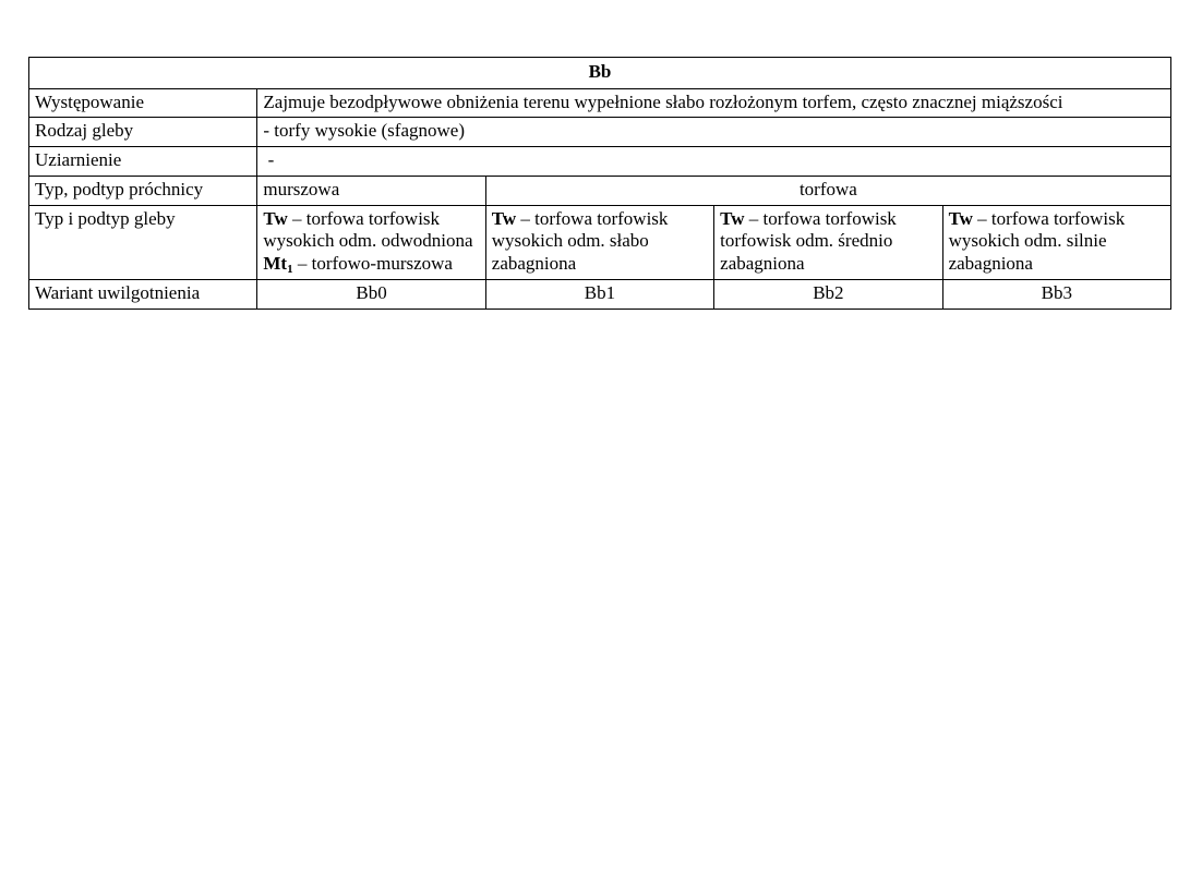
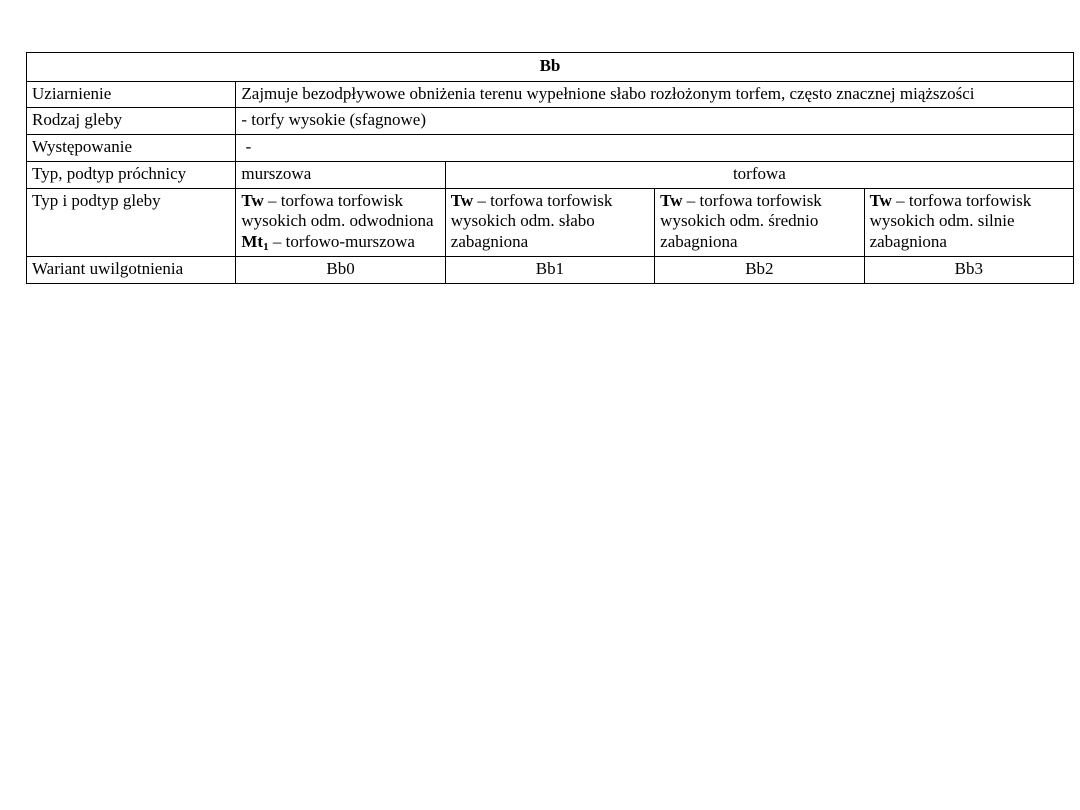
  Bb
- Występowanie	Zajmuje bezodpływowe obniżenia terenu wypełnione słabo rozłożonym torfem, często znacznej miąższości
+ Uziarnienie	Zajmuje bezodpływowe obniżenia terenu wypełnione słabo rozłożonym torfem, często znacznej miąższości
  Rodzaj gleby	- torfy wysokie (sfagnowe)
- Uziarnienie	-
+ Występowanie	-
  Typ, podtyp próchnicy	murszowa	torfowa
- Typ i podtyp gleby	Tw – torfowa torfowisk wysokich odm. odwodniona Mt1 – torfowo-murszowa	Tw – torfowa torfowisk wysokich odm. słabo zabagniona	Tw – torfowa torfowisk torfowisk odm. średnio zabagniona	Tw – torfowa torfowisk wysokich odm. silnie zabagniona
+ Typ i podtyp gleby	Tw – torfowa torfowisk wysokich odm. odwodniona Mt1 – torfowo-murszowa	Tw – torfowa torfowisk wysokich odm. słabo zabagniona	Tw – torfowa torfowisk wysokich odm. średnio zabagniona	Tw – torfowa torfowisk wysokich odm. silnie zabagniona
  Wariant uwilgotnienia	Bb0	Bb1	Bb2	Bb3
